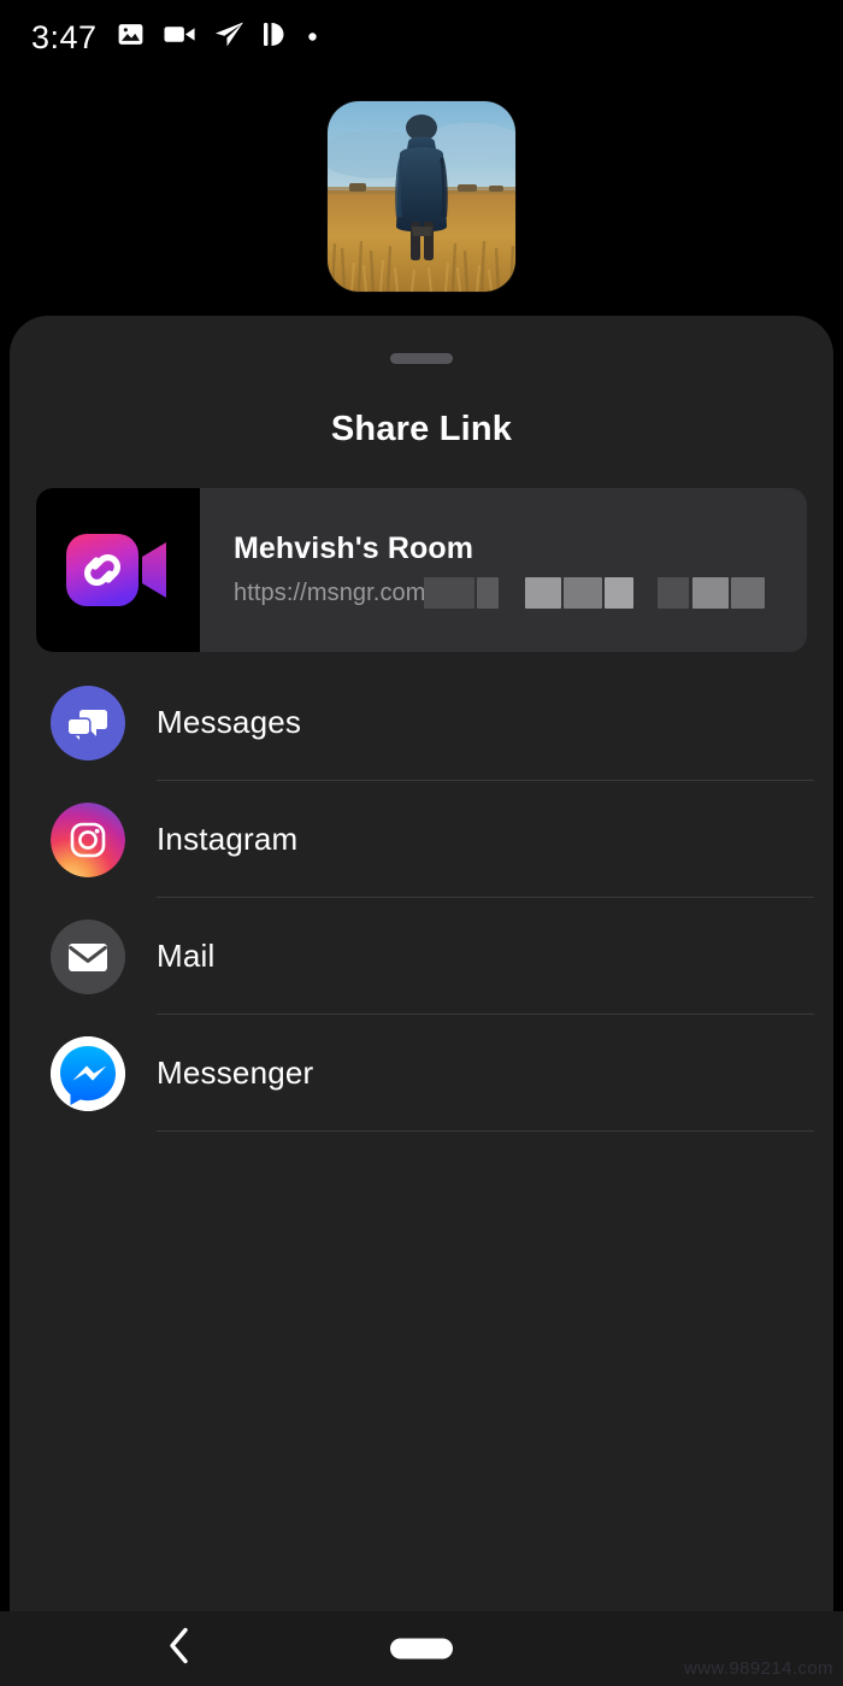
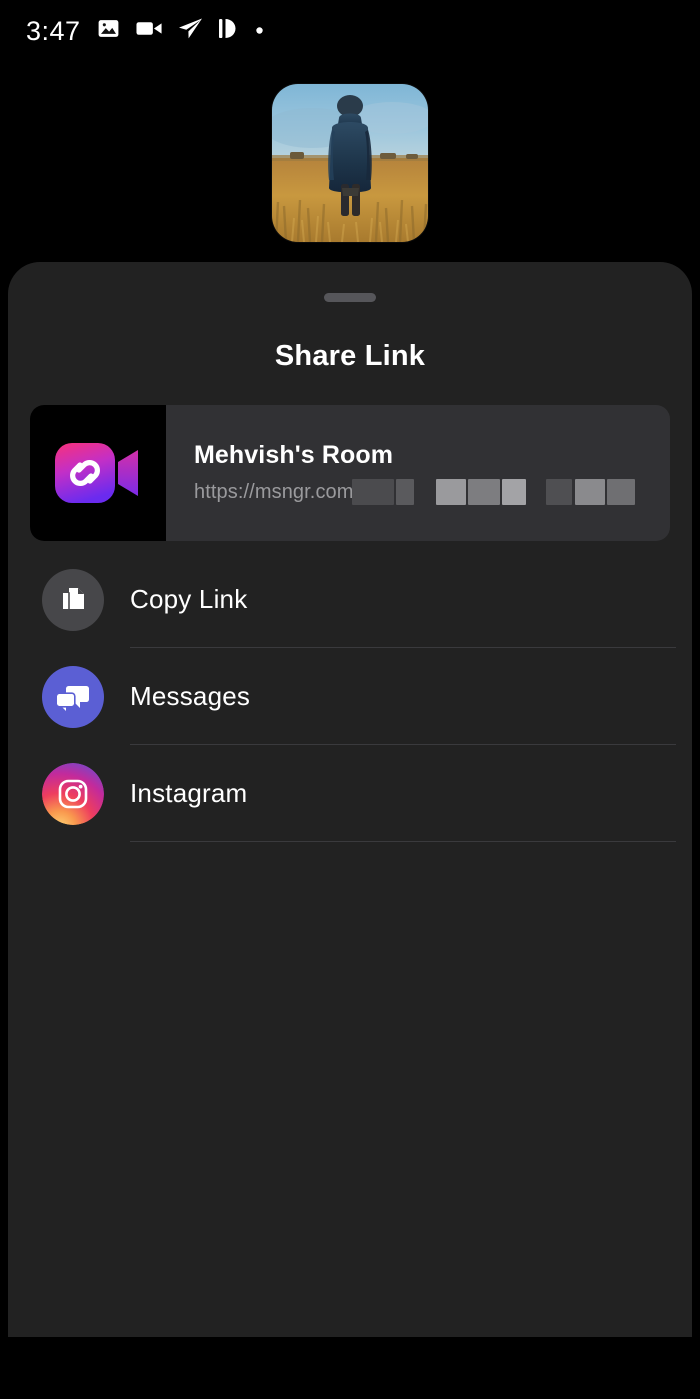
  3:47
  Share Link
  Mehvish's Room
  https://msngr.com
+ Copy Link
  Messages
  Instagram
- Mail
- Messenger
- www.989214.com
